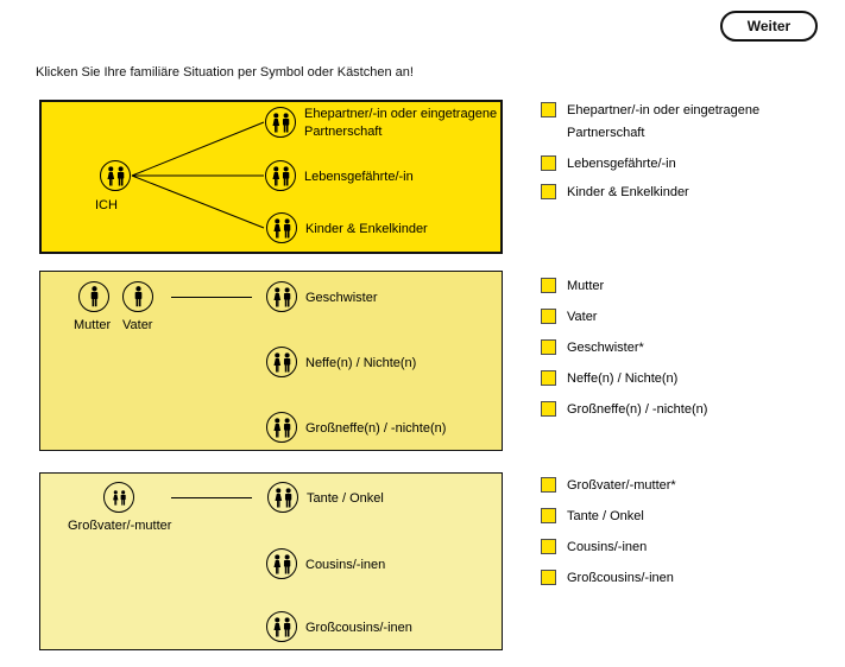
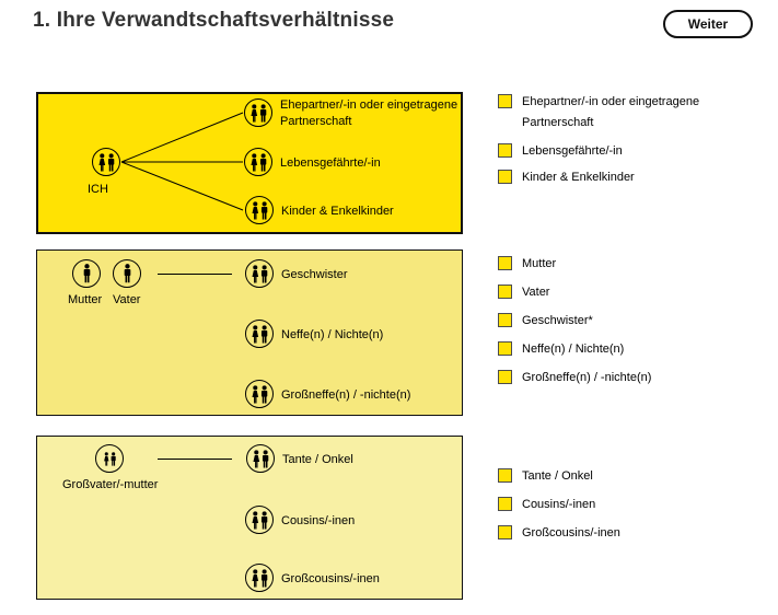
+ 1. Ihre Verwandtschaftsverhältnisse
  Weiter
- Klicken Sie Ihre familiäre Situation per Symbol oder Kästchen an!
  ICH
  Ehepartner/-in oder eingetragene Partnerschaft
  Lebensgefährte/-in
  Kinder & Enkelkinder
  Mutter
  Vater
  Geschwister
  Neffe(n) / Nichte(n)
  Großneffe(n) / -nichte(n)
  Großvater/-mutter
  Tante / Onkel
  Cousins/-inen
  Großcousins/-inen
  Ehepartner/-in oder eingetragene Partnerschaft
  Lebensgefährte/-in
  Kinder & Enkelkinder
  Mutter
  Vater
  Geschwister*
  Neffe(n) / Nichte(n)
  Großneffe(n) / -nichte(n)
- Großvater/-mutter*
  Tante / Onkel
  Cousins/-inen
  Großcousins/-inen
